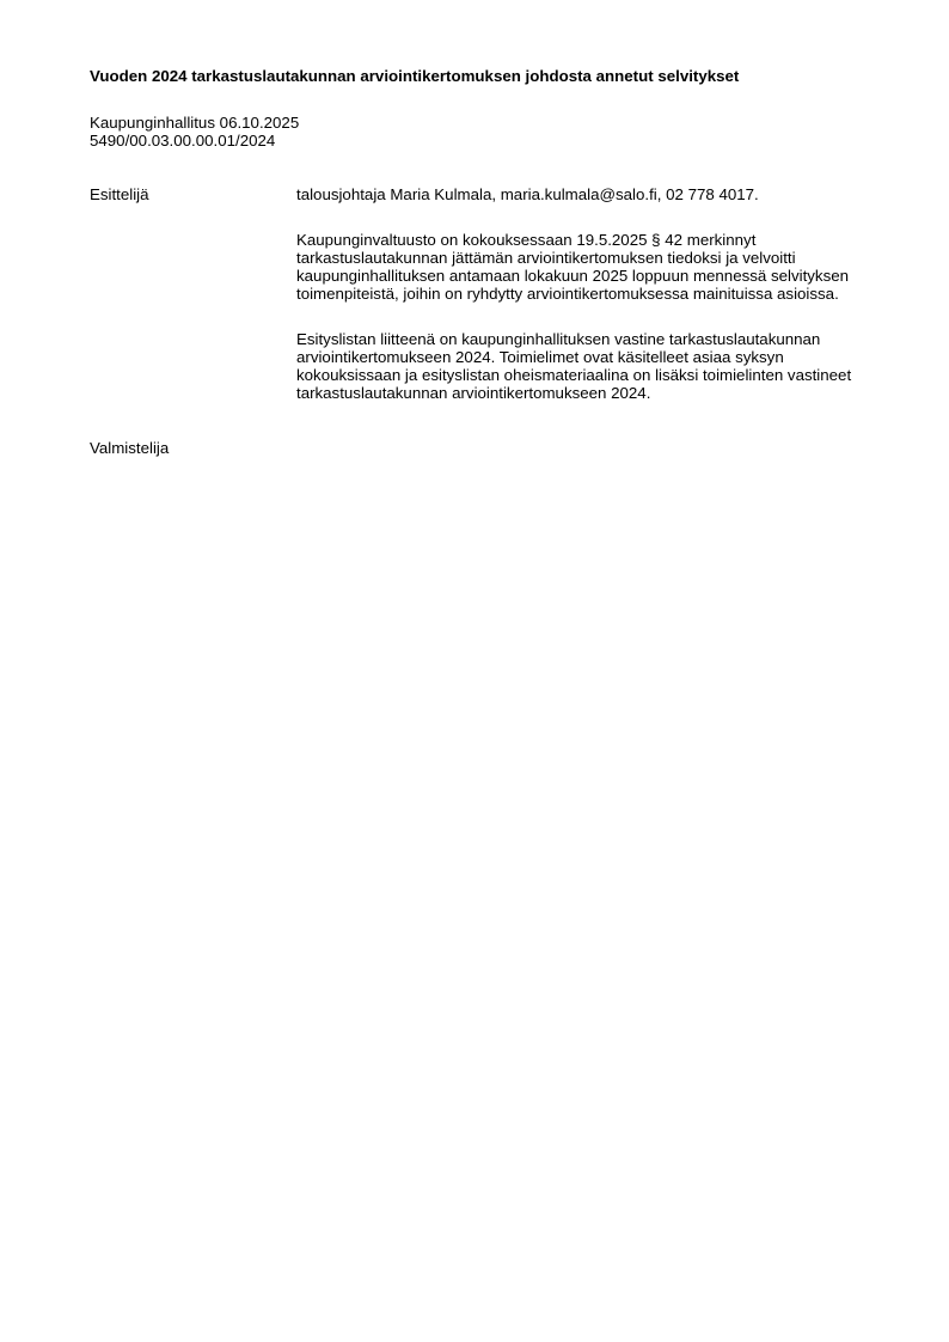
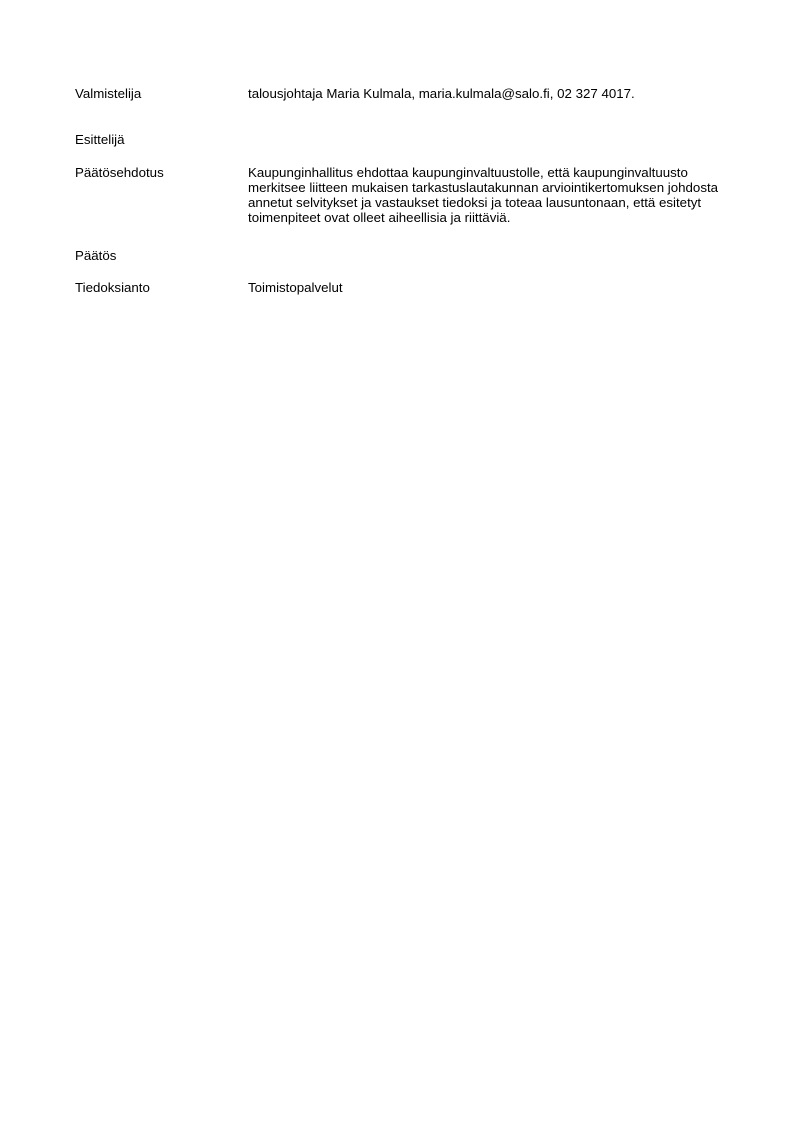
- Vuoden 2024 tarkastuslautakunnan arviointikertomuksen johdosta annetut selvitykset
- Kaupunginhallitus 06.10.2025
- 5490/00.03.00.00.01/2024
- Esittelijä
+ Valmistelija
- talousjohtaja Maria Kulmala, maria.kulmala@salo.fi, 02 778 4017.
+ talousjohtaja Maria Kulmala, maria.kulmala@salo.fi, 02 327 4017.
- Kaupunginvaltuusto on kokouksessaan 19.5.2025 § 42 merkinnyt tarkastuslautakunnan jättämän arviointikertomuksen tiedoksi ja velvoitti kaupunginhallituksen antamaan lokakuun 2025 loppuun mennessä selvityksen toimenpiteistä, joihin on ryhdytty arviointikertomuksessa mainituissa asioissa.
- Esityslistan liitteenä on kaupunginhallituksen vastine tarkastuslautakunnan arviointikertomukseen 2024. Toimielimet ovat käsitelleet asiaa syksyn kokouksissaan ja esityslistan oheismateriaalina on lisäksi toimielinten vastineet tarkastuslautakunnan arviointikertomukseen 2024.
- Valmistelija
+ Esittelijä
+ Päätösehdotus
+ Kaupunginhallitus ehdottaa kaupunginvaltuustolle, että kaupunginvaltuusto merkitsee liitteen mukaisen tarkastuslautakunnan arviointikertomuksen johdosta annetut selvitykset ja vastaukset tiedoksi ja toteaa lausuntonaan, että esitetyt toimenpiteet ovat olleet aiheellisia ja riittäviä.
+ Päätös
+ Tiedoksianto
+ Toimistopalvelut
